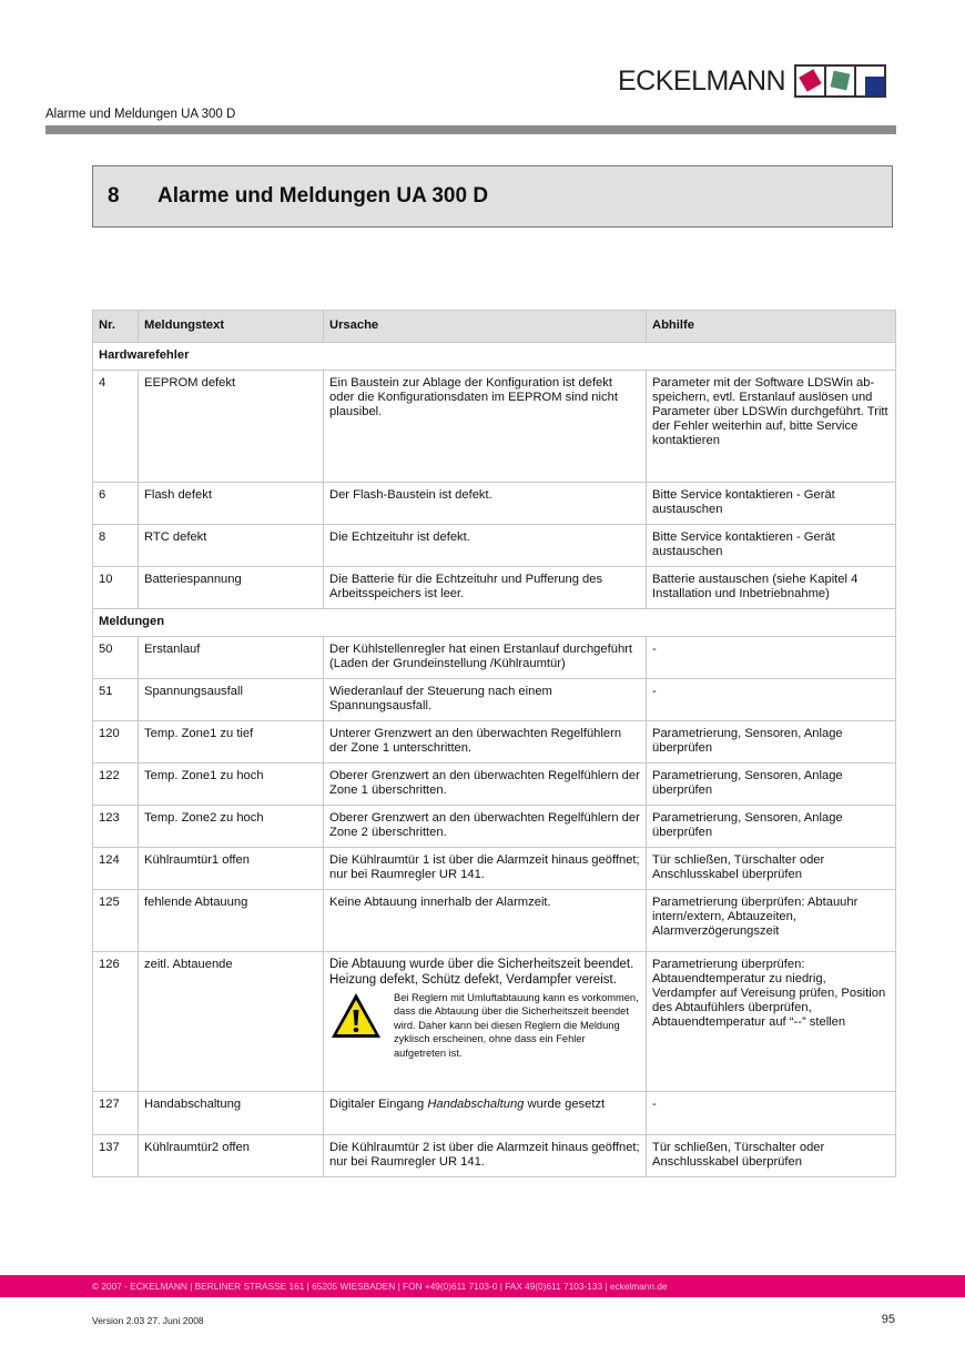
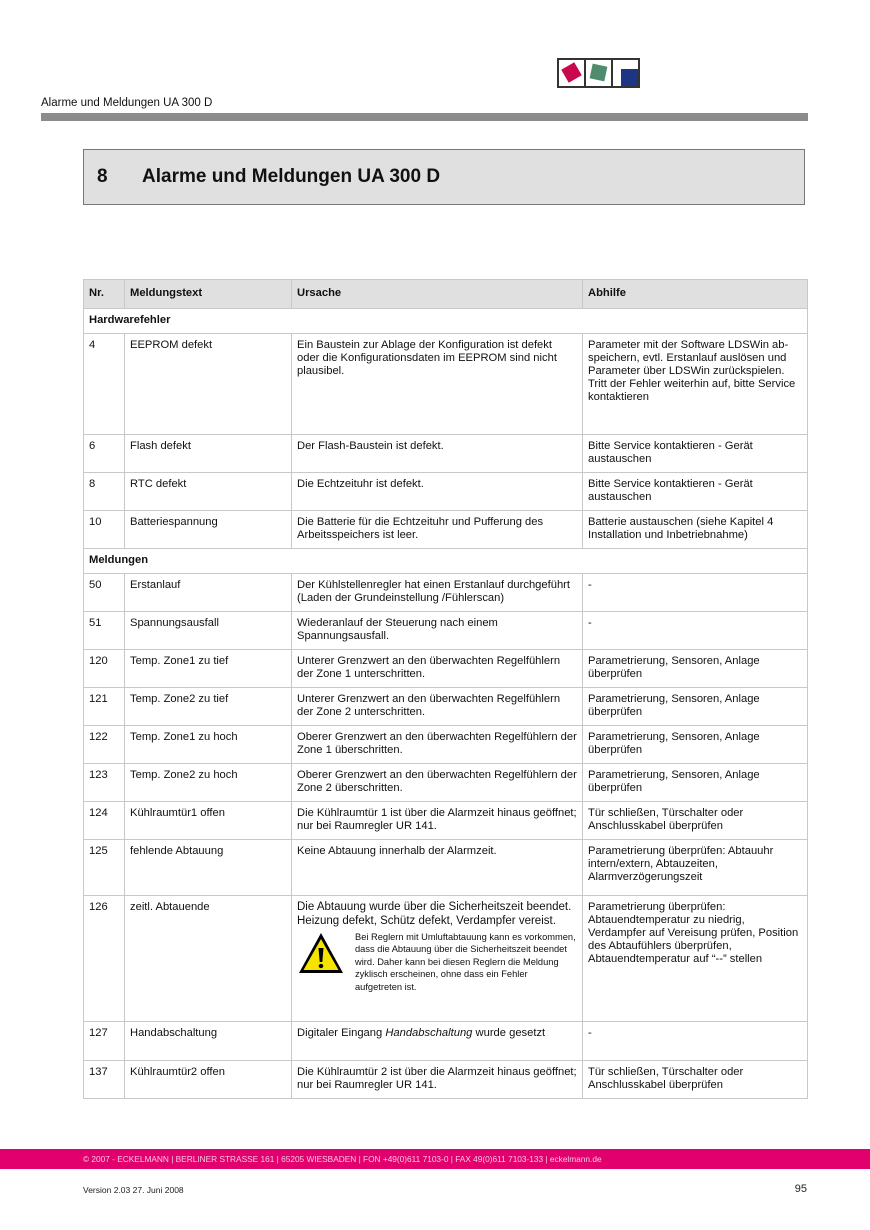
- ECKELMANN
  Alarme und Meldungen UA 300 D
  8
  Alarme und Meldungen UA 300 D
  Nr.	Meldungstext	Ursache	Abhilfe
  Hardwarefehler
- 4	EEPROM defekt	Ein Baustein zur Ablage der Konfiguration ist defekt oder die Konfigurationsdaten im EEPROM sind nicht plausibel.	Parameter mit der Software LDSWin ab-speichern, evtl. Erstanlauf auslösen und Parameter über LDSWin durchgeführt. Tritt der Fehler weiterhin auf, bitte Service kontaktieren
+ 4	EEPROM defekt	Ein Baustein zur Ablage der Konfiguration ist defekt oder die Konfigurationsdaten im EEPROM sind nicht plausibel.	Parameter mit der Software LDSWin ab-speichern, evtl. Erstanlauf auslösen und Parameter über LDSWin zurückspielen. Tritt der Fehler weiterhin auf, bitte Service kontaktieren
  6	Flash defekt	Der Flash-Baustein ist defekt.	Bitte Service kontaktieren - Gerät austauschen
  8	RTC defekt	Die Echtzeituhr ist defekt.	Bitte Service kontaktieren - Gerät austauschen
  10	Batteriespannung	Die Batterie für die Echtzeituhr und Pufferung des Arbeitsspeichers ist leer.	Batterie austauschen (siehe Kapitel 4 Installation und Inbetriebnahme)
  Meldungen
- 50	Erstanlauf	Der Kühlstellenregler hat einen Erstanlauf durchgeführt (Laden der Grundeinstellung /Kühlraumtür)	-
+ 50	Erstanlauf	Der Kühlstellenregler hat einen Erstanlauf durchgeführt (Laden der Grundeinstellung /Fühlerscan)	-
  51	Spannungsausfall	Wiederanlauf der Steuerung nach einem Spannungsausfall.	-
  120	Temp. Zone1 zu tief	Unterer Grenzwert an den überwachten Regelfühlern der Zone 1 unterschritten.	Parametrierung, Sensoren, Anlage überprüfen
+ 121	Temp. Zone2 zu tief	Unterer Grenzwert an den überwachten Regelfühlern der Zone 2 unterschritten.	Parametrierung, Sensoren, Anlage überprüfen
  122	Temp. Zone1 zu hoch	Oberer Grenzwert an den überwachten Regelfühlern der Zone 1 überschritten.	Parametrierung, Sensoren, Anlage überprüfen
  123	Temp. Zone2 zu hoch	Oberer Grenzwert an den überwachten Regelfühlern der Zone 2 überschritten.	Parametrierung, Sensoren, Anlage überprüfen
  124	Kühlraumtür1 offen	Die Kühlraumtür 1 ist über die Alarmzeit hinaus geöffnet; nur bei Raumregler UR 141.	Tür schließen, Türschalter oder Anschlusskabel überprüfen
  125	fehlende Abtauung	Keine Abtauung innerhalb der Alarmzeit.	Parametrierung überprüfen: Abtauuhr intern/extern, Abtauzeiten, Alarmverzögerungszeit
  126	zeitl. Abtauende	Die Abtauung wurde über die Sicherheitszeit beendet. Heizung defekt, Schütz defekt, Verdampfer vereist. Bei Reglern mit Umluftabtauung kann es vorkommen, dass die Abtauung über die Sicherheitszeit beendet wird. Daher kann bei diesen Reglern die Meldung zyklisch erscheinen, ohne dass ein Fehler aufgetreten ist.	Parametrierung überprüfen: Abtauendtemperatur zu niedrig, Verdampfer auf Vereisung prüfen, Position des Abtaufühlers überprüfen, Abtauendtemperatur auf “--” stellen
  127	Handabschaltung	Digitaler Eingang Handabschaltung wurde gesetzt	-
  137	Kühlraumtür2 offen	Die Kühlraumtür 2 ist über die Alarmzeit hinaus geöffnet; nur bei Raumregler UR 141.	Tür schließen, Türschalter oder Anschlusskabel überprüfen
  © 2007 - ECKELMANN | BERLINER STRASSE 161 | 65205 WIESBADEN | FON +49(0)611 7103-0 | FAX 49(0)611 7103-133 | eckelmann.de
  Version 2.03 27. Juni 2008
  95
